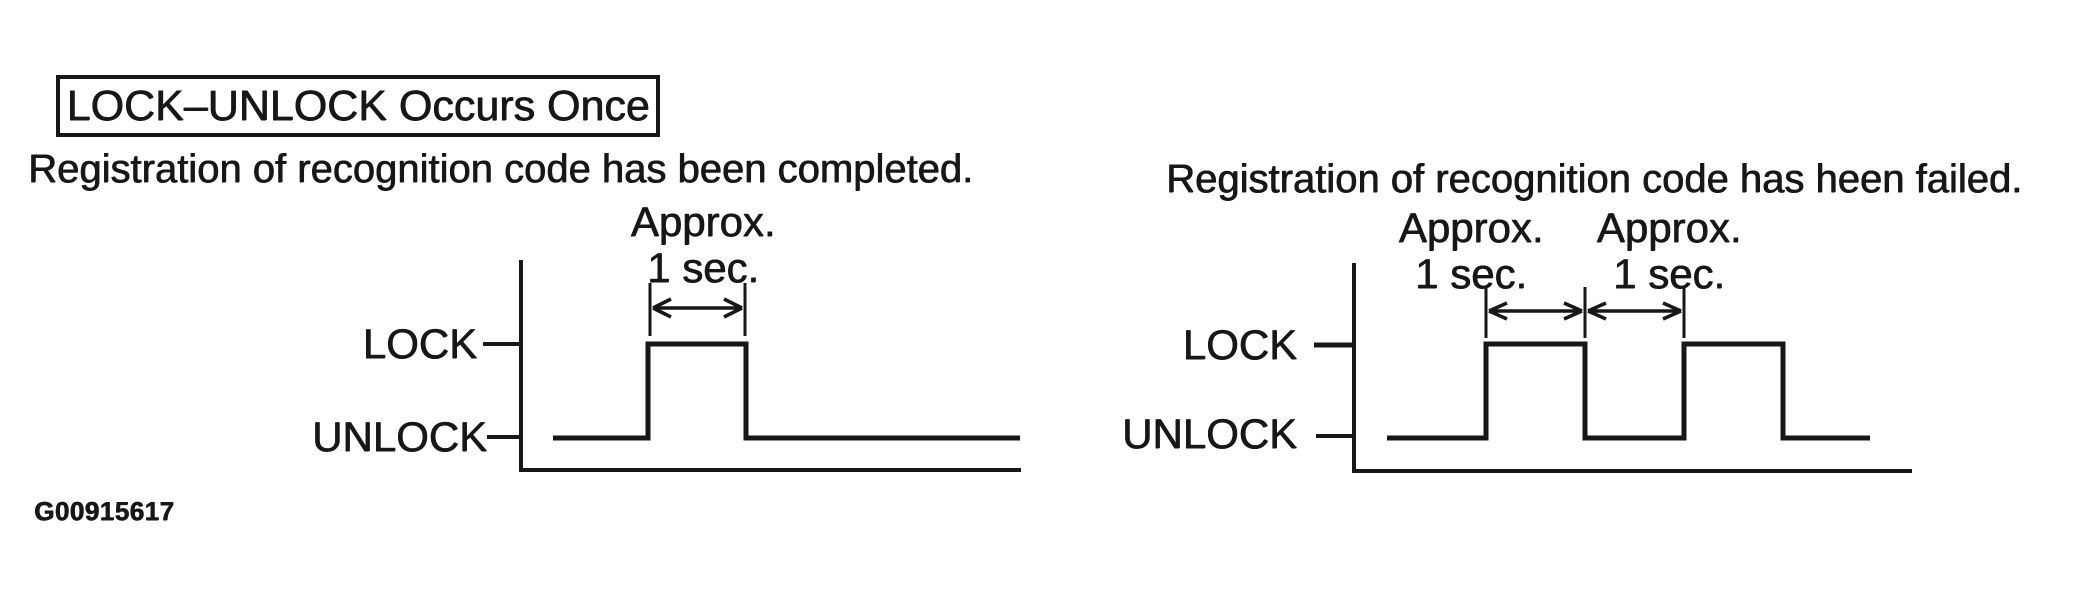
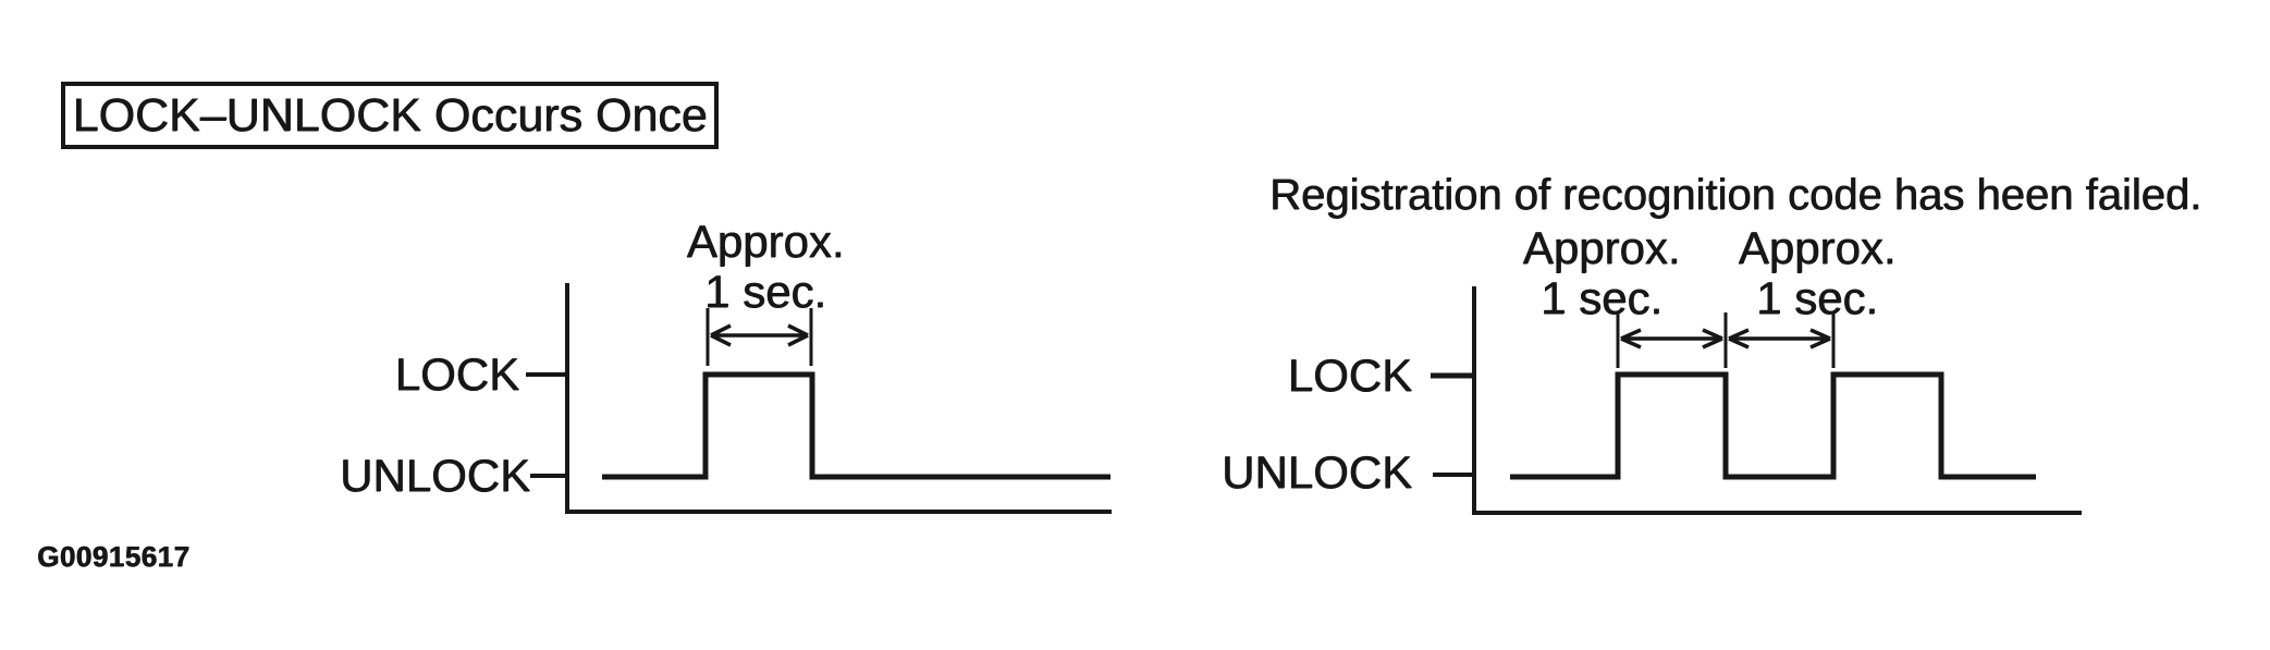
  LOCK–UNLOCK Occurs Once
- Registration of recognition code has been completed.
  Approx.
  1 sec.
  LOCK
  UNLOCK
  Registration of recognition code has heen failed.
  Approx.
  1 sec.
  Approx.
  1 sec.
  LOCK
  UNLOCK
  G00915617
